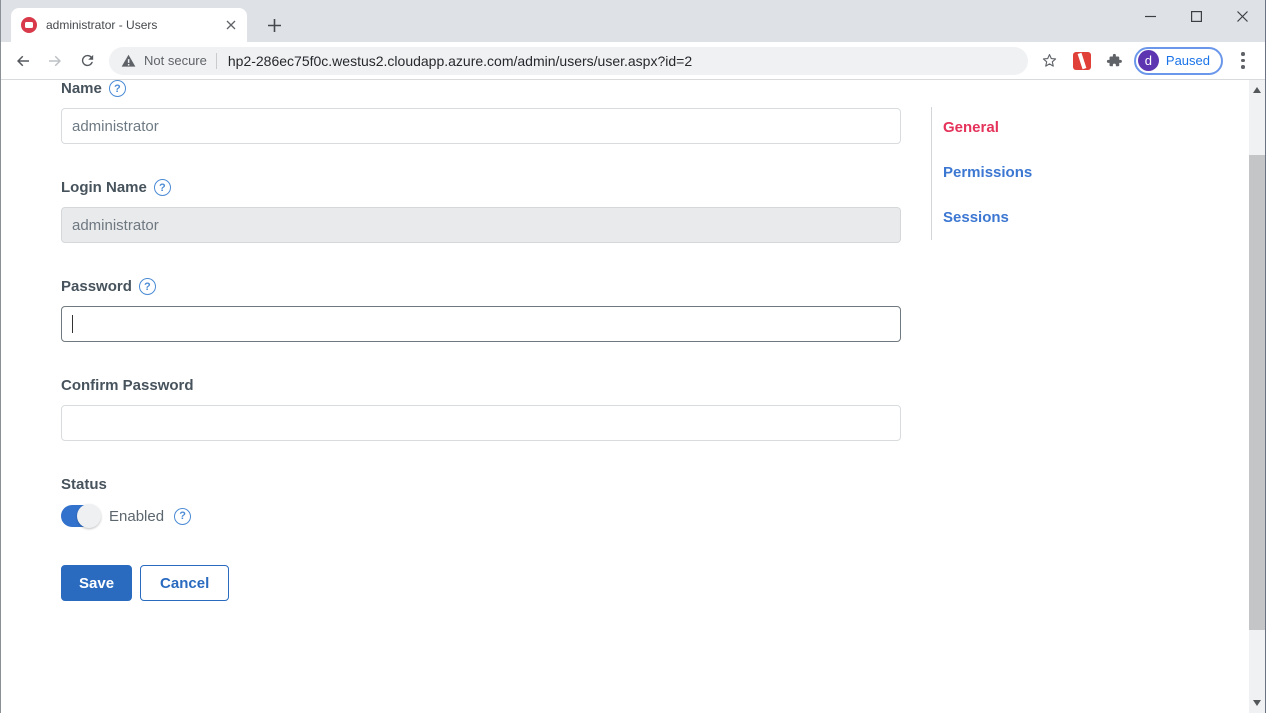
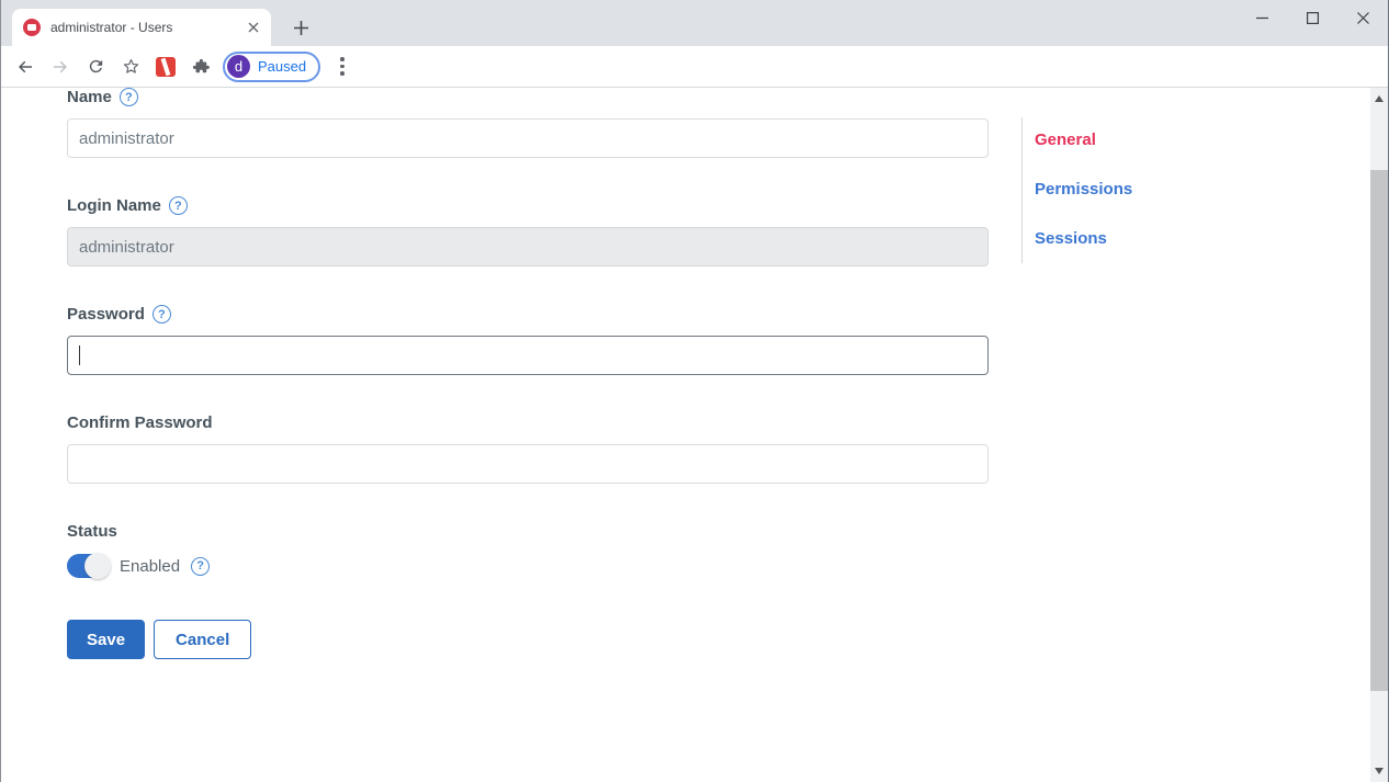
  administrator - Users
- Not secure
- hp2-286ec75f0c.westus2.cloudapp.azure.com/admin/users/user.aspx?id=2
  d
  Paused
  Name
  ?
  administrator
  Login Name
  ?
  administrator
  Password
  ?
  Confirm Password
  Status
  Enabled
  ?
  Save
  Cancel
  General
  Permissions
  Sessions
